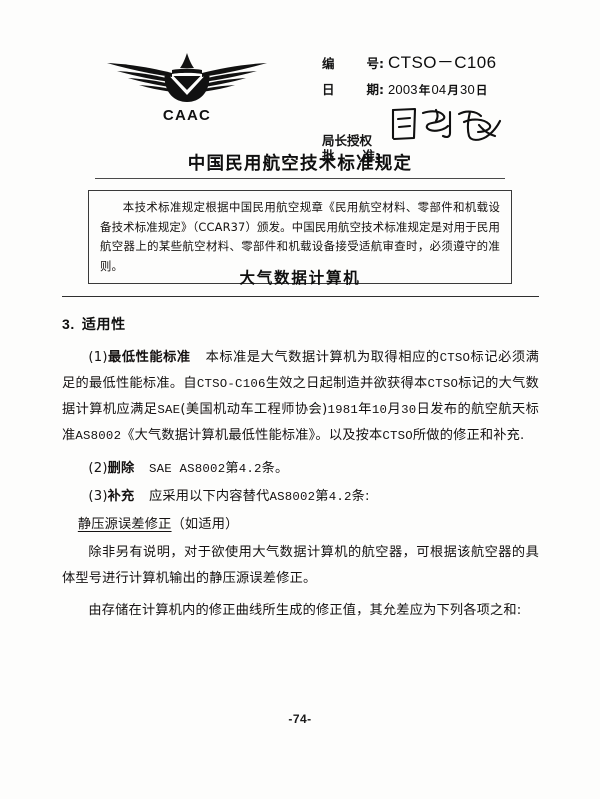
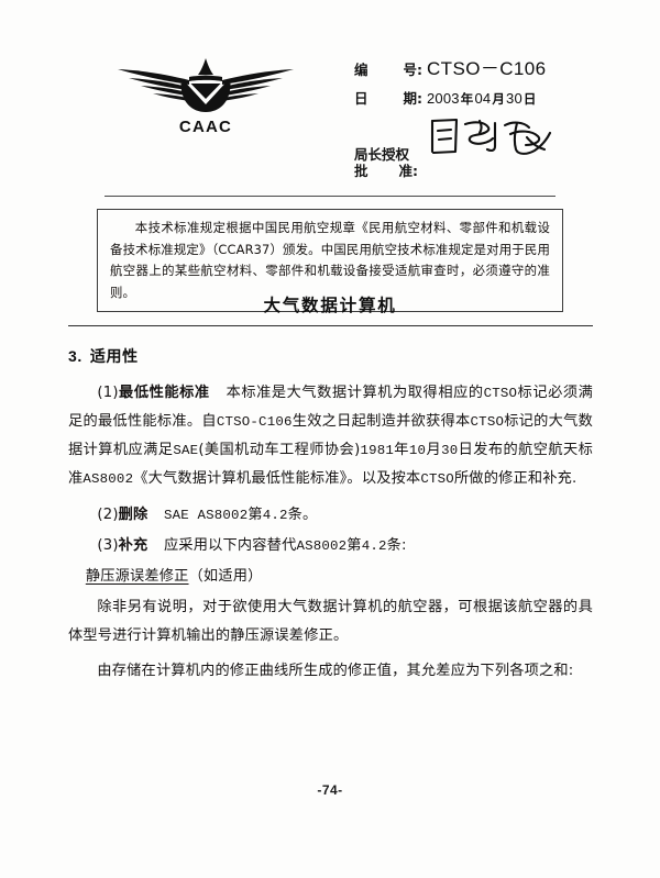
  CAAC
  编
  号:
  CTSO－C106
  日
  期:
  2003年04月30日
  局长授权
  批
  准:
- 中国民用航空技术标准规定
  本技术标准规定根据中国民用航空规章《民用航空材料、零部件和机载设备技术标准规定》（CCAR37）颁发。中国民用航空技术标准规定是对用于民用航空器上的某些航空材料、零部件和机载设备接受适航审查时，必须遵守的准则。
  大气数据计算机
  3. 适用性
  (1)最低性能标准 本标准是大气数据计算机为取得相应的CTSO标记必须满足的最低性能标准。自CTSO-C106生效之日起制造并欲获得本CTSO标记的大气数据计算机应满足SAE(美国机动车工程师协会)1981年10月30日发布的航空航天标准AS8002《大气数据计算机最低性能标准》。以及按本CTSO所做的修正和补充.
  (2)删除 SAE AS8002第4.2条。
  (3)补充 应采用以下内容替代AS8002第4.2条:
  静压源误差修正（如适用）
  除非另有说明，对于欲使用大气数据计算机的航空器，可根据该航空器的具体型号进行计算机输出的静压源误差修正。
  由存储在计算机内的修正曲线所生成的修正值，其允差应为下列各项之和:
  -74-
